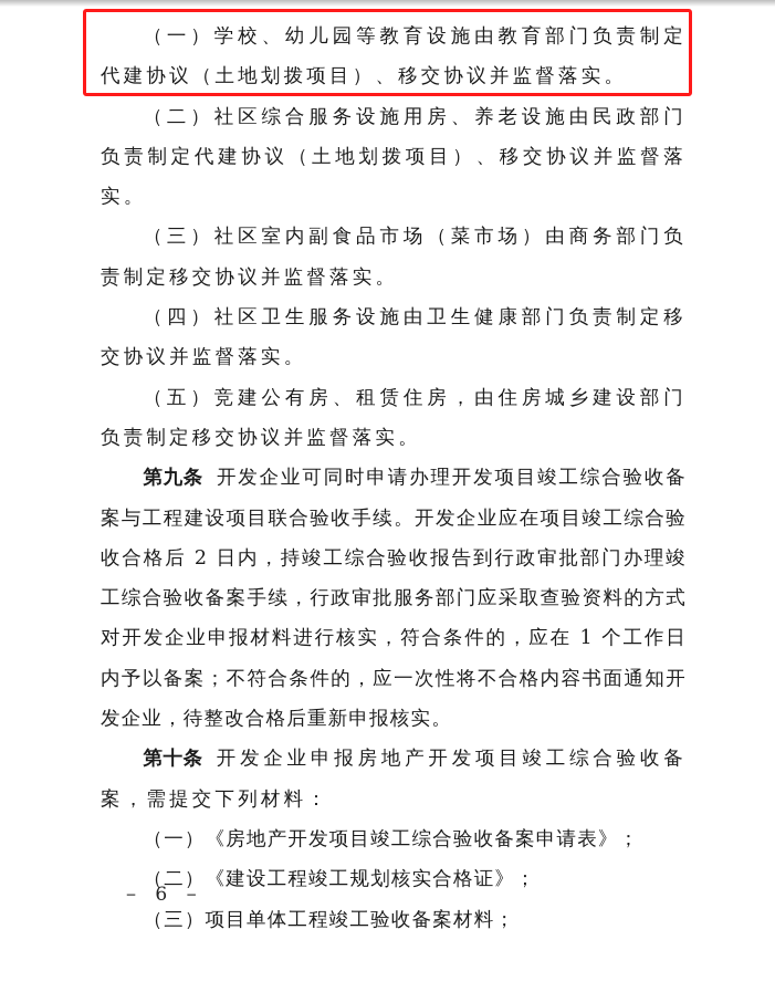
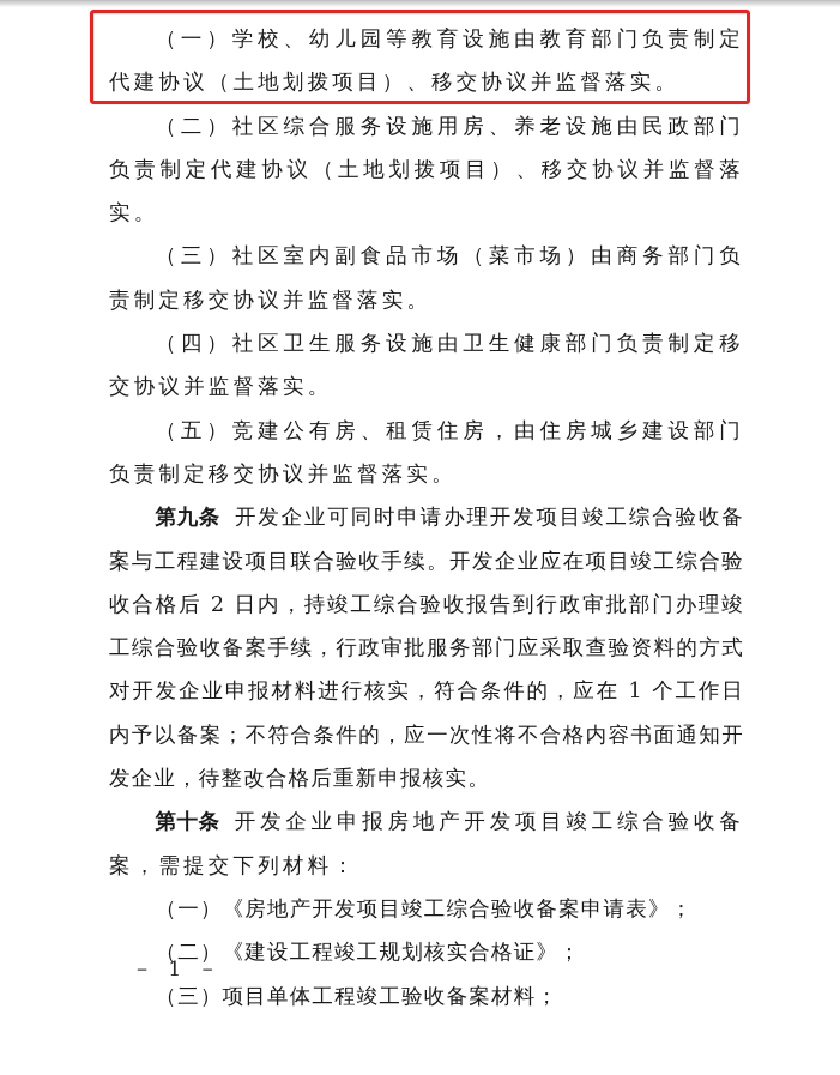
  （一）学校、幼儿园等教育设施由教育部门负责制定代建协议（土地划拨项目）、移交协议并监督落实。
  （二）社区综合服务设施用房、养老设施由民政部门负责制定代建协议（土地划拨项目）、移交协议并监督落实。
  （三）社区室内副食品市场（菜市场）由商务部门负责制定移交协议并监督落实。
  （四）社区卫生服务设施由卫生健康部门负责制定移交协议并监督落实。
  （五）竞建公有房、租赁住房，由住房城乡建设部门负责制定移交协议并监督落实。
  第九条 开发企业可同时申请办理开发项目竣工综合验收备案与工程建设项目联合验收手续。开发企业应在项目竣工综合验收合格后 2 日内，持竣工综合验收报告到行政审批部门办理竣工综合验收备案手续，行政审批服务部门应采取查验资料的方式对开发企业申报材料进行核实，符合条件的，应在 1 个工作日内予以备案；不符合条件的，应一次性将不合格内容书面通知开发企业，待整改合格后重新申报核实。
  第十条 开发企业申报房地产开发项目竣工综合验收备案，需提交下列材料：
  （一）《房地产开发项目竣工综合验收备案申请表》；
  （二）《建设工程竣工规划核实合格证》；
  （三）项目单体工程竣工验收备案材料；
- － 6 －
+ － 1 －
